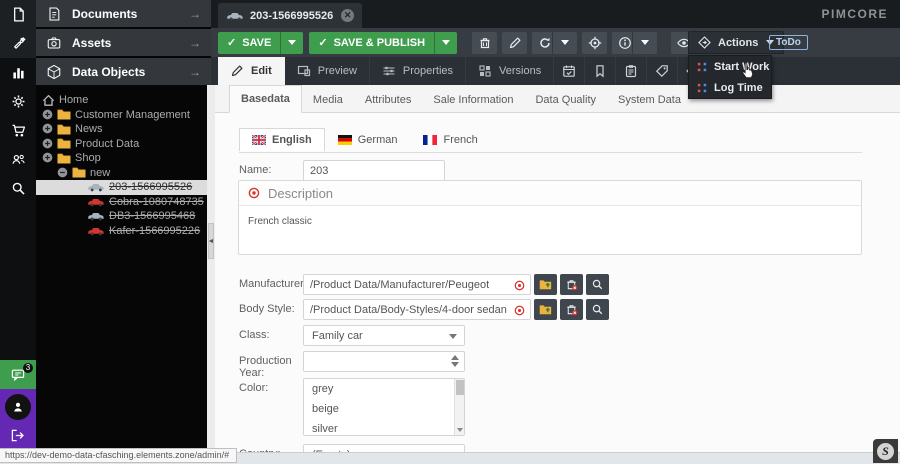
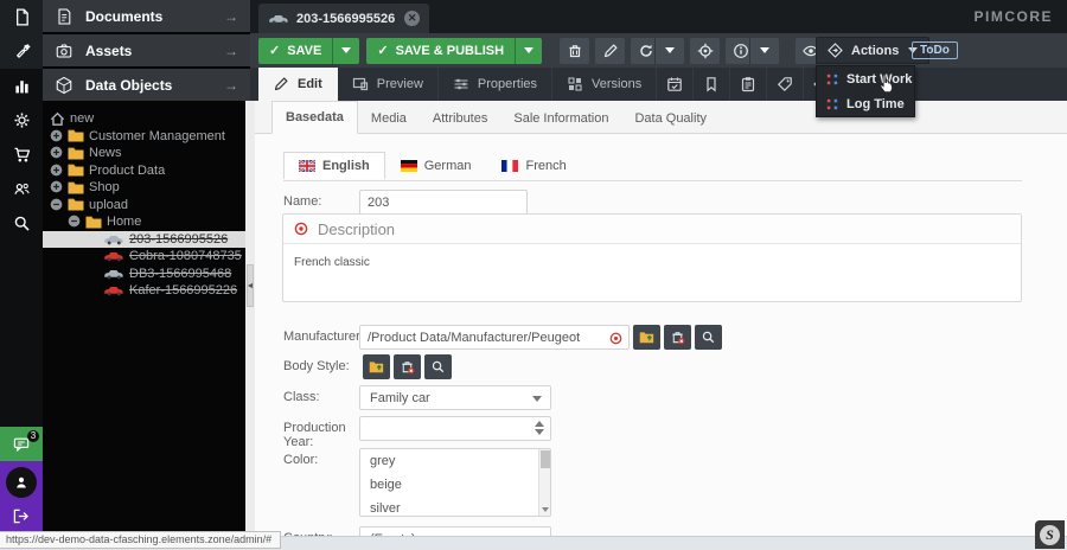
  3
  Documents
  →
  Assets
  →
  Data Objects
  →
- Home
+ new
  Customer Management
  News
  Product Data
  Shop
+ upload
- new
+ Home
  203-1566995526
  Cobra-1080748735
  DB3-1566995468
  Kafer-1566995226
  203-1566995526
  ✕
  PIMCORE
  ✓
  SAVE
  ✓
  SAVE & PUBLISH
  Actions
  ToDo
  Edit
  Preview
  Properties
  Versions
  Start Work
  Log Time
  Basedata
  Media
  Attributes
  Sale Information
  Data Quality
- System Data
  English
  German
  French
  Name:
  203
  Description
  French classic
  Manufacturer
  /Product Data/Manufacturer/Peugeot
  Body Style:
- /Product Data/Body-Styles/4-door sedan
  Class:
  Family car
  Production Year:
  Color:
  grey
  beige
  silver
  https://dev-demo-data-cfasching.elements.zone/admin/#
  S
